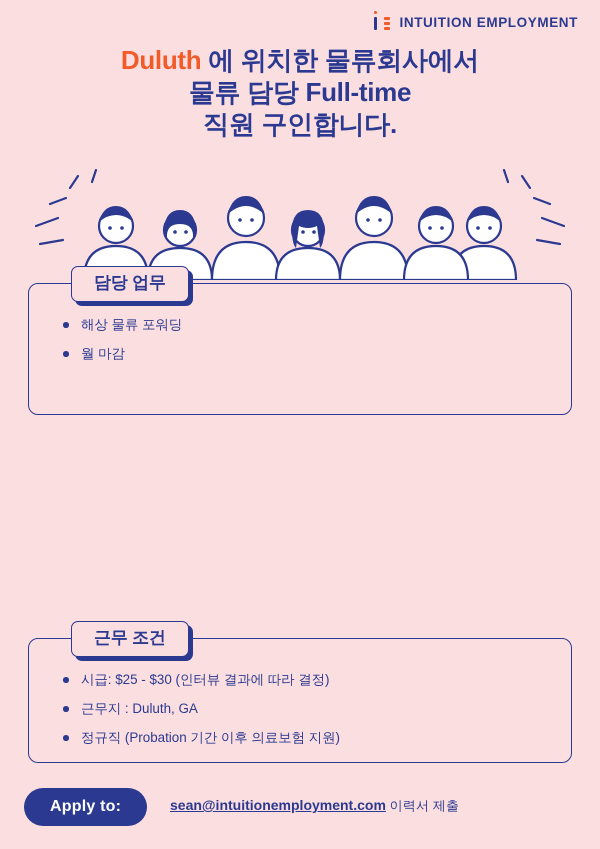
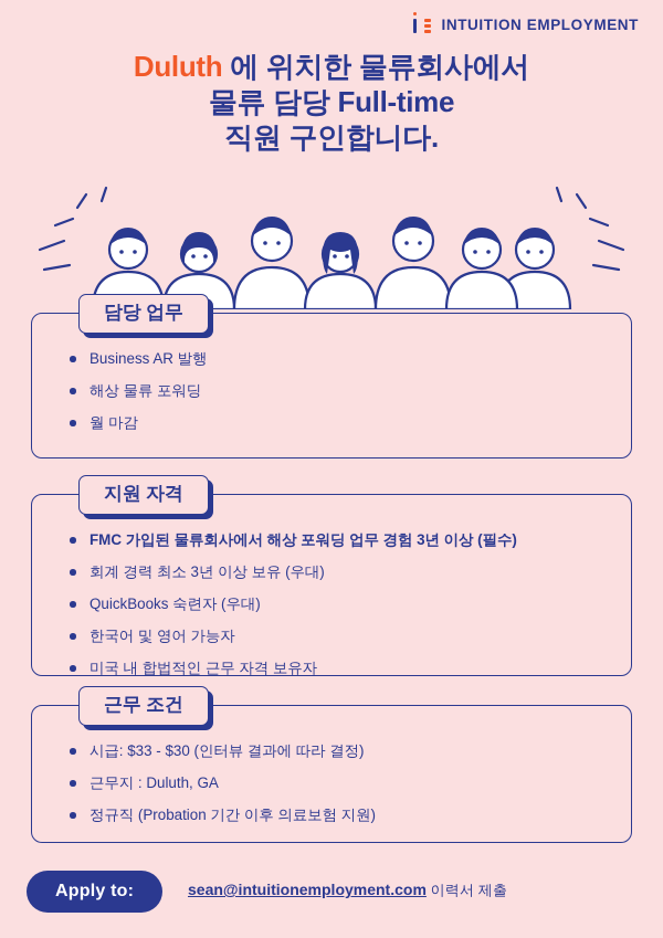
  INTUITION EMPLOYMENT
  Duluth 에 위치한 물류회사에서
  물류 담당 Full-time
  직원 구인합니다.
  담당 업무
+ Business AR 발행
  해상 물류 포워딩
  월 마감
+ 지원 자격
+ FMC 가입된 물류회사에서 해상 포워딩 업무 경험 3년 이상 (필수)
+ 회계 경력 최소 3년 이상 보유 (우대)
+ QuickBooks 숙련자 (우대)
+ 한국어 및 영어 가능자
+ 미국 내 합법적인 근무 자격 보유자
  근무 조건
- 시급: $25 - $30 (인터뷰 결과에 따라 결정)
+ 시급: $33 - $30 (인터뷰 결과에 따라 결정)
  근무지 : Duluth, GA
  정규직 (Probation 기간 이후 의료보험 지원)
  Apply to:
  sean@intuitionemployment.com 이력서 제출
